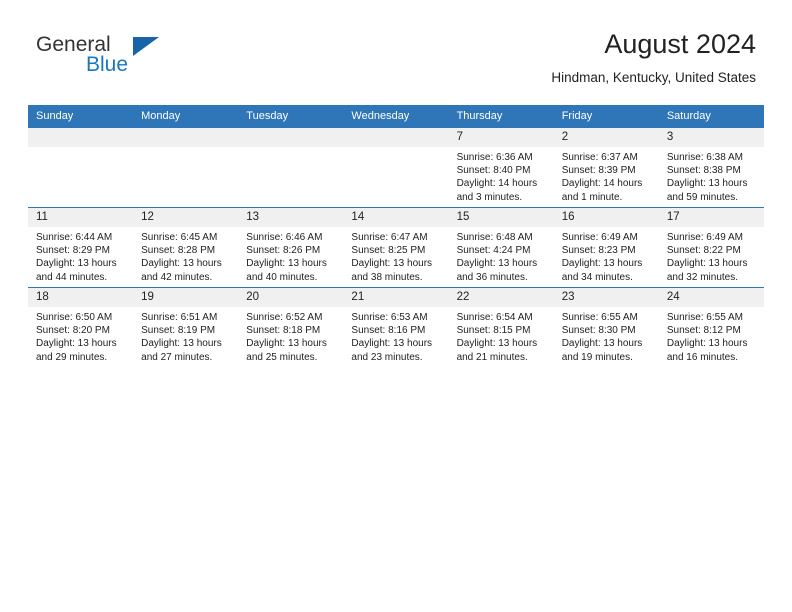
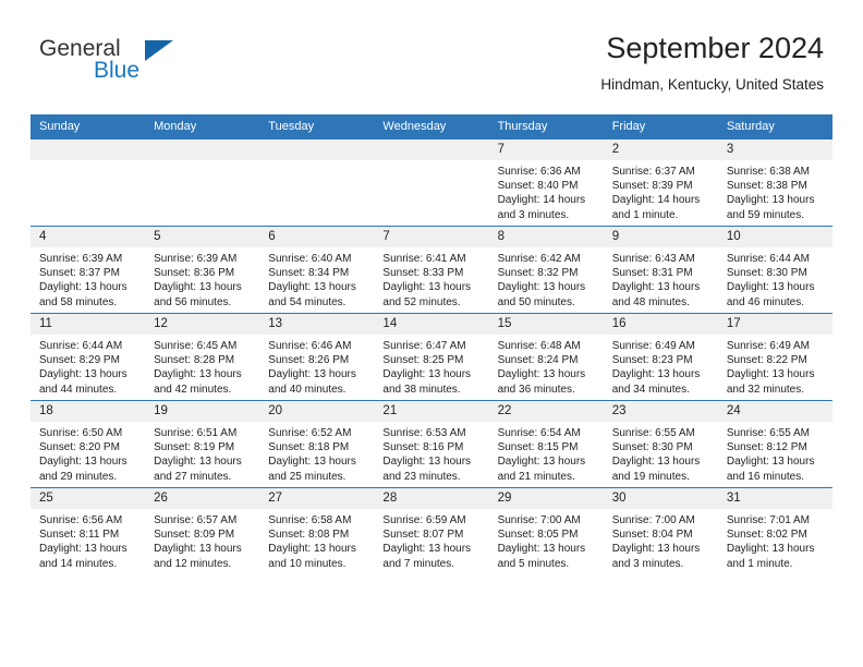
  General
  Blue
- August 2024
+ September 2024
  Hindman, Kentucky, United States
  Sunday	Monday	Tuesday	Wednesday	Thursday	Friday	Saturday
  				7Sunrise: 6:36 AMSunset: 8:40 PMDaylight: 14 hoursand 3 minutes.	2Sunrise: 6:37 AMSunset: 8:39 PMDaylight: 14 hoursand 1 minute.	3Sunrise: 6:38 AMSunset: 8:38 PMDaylight: 13 hoursand 59 minutes.
+ 4Sunrise: 6:39 AMSunset: 8:37 PMDaylight: 13 hoursand 58 minutes.	5Sunrise: 6:39 AMSunset: 8:36 PMDaylight: 13 hoursand 56 minutes.	6Sunrise: 6:40 AMSunset: 8:34 PMDaylight: 13 hoursand 54 minutes.	7Sunrise: 6:41 AMSunset: 8:33 PMDaylight: 13 hoursand 52 minutes.	8Sunrise: 6:42 AMSunset: 8:32 PMDaylight: 13 hoursand 50 minutes.	9Sunrise: 6:43 AMSunset: 8:31 PMDaylight: 13 hoursand 48 minutes.	10Sunrise: 6:44 AMSunset: 8:30 PMDaylight: 13 hoursand 46 minutes.
- 11Sunrise: 6:44 AMSunset: 8:29 PMDaylight: 13 hoursand 44 minutes.	12Sunrise: 6:45 AMSunset: 8:28 PMDaylight: 13 hoursand 42 minutes.	13Sunrise: 6:46 AMSunset: 8:26 PMDaylight: 13 hoursand 40 minutes.	14Sunrise: 6:47 AMSunset: 8:25 PMDaylight: 13 hoursand 38 minutes.	15Sunrise: 6:48 AMSunset: 4:24 PMDaylight: 13 hoursand 36 minutes.	16Sunrise: 6:49 AMSunset: 8:23 PMDaylight: 13 hoursand 34 minutes.	17Sunrise: 6:49 AMSunset: 8:22 PMDaylight: 13 hoursand 32 minutes.
+ 11Sunrise: 6:44 AMSunset: 8:29 PMDaylight: 13 hoursand 44 minutes.	12Sunrise: 6:45 AMSunset: 8:28 PMDaylight: 13 hoursand 42 minutes.	13Sunrise: 6:46 AMSunset: 8:26 PMDaylight: 13 hoursand 40 minutes.	14Sunrise: 6:47 AMSunset: 8:25 PMDaylight: 13 hoursand 38 minutes.	15Sunrise: 6:48 AMSunset: 8:24 PMDaylight: 13 hoursand 36 minutes.	16Sunrise: 6:49 AMSunset: 8:23 PMDaylight: 13 hoursand 34 minutes.	17Sunrise: 6:49 AMSunset: 8:22 PMDaylight: 13 hoursand 32 minutes.
  18Sunrise: 6:50 AMSunset: 8:20 PMDaylight: 13 hoursand 29 minutes.	19Sunrise: 6:51 AMSunset: 8:19 PMDaylight: 13 hoursand 27 minutes.	20Sunrise: 6:52 AMSunset: 8:18 PMDaylight: 13 hoursand 25 minutes.	21Sunrise: 6:53 AMSunset: 8:16 PMDaylight: 13 hoursand 23 minutes.	22Sunrise: 6:54 AMSunset: 8:15 PMDaylight: 13 hoursand 21 minutes.	23Sunrise: 6:55 AMSunset: 8:30 PMDaylight: 13 hoursand 19 minutes.	24Sunrise: 6:55 AMSunset: 8:12 PMDaylight: 13 hoursand 16 minutes.
+ 25Sunrise: 6:56 AMSunset: 8:11 PMDaylight: 13 hoursand 14 minutes.	26Sunrise: 6:57 AMSunset: 8:09 PMDaylight: 13 hoursand 12 minutes.	27Sunrise: 6:58 AMSunset: 8:08 PMDaylight: 13 hoursand 10 minutes.	28Sunrise: 6:59 AMSunset: 8:07 PMDaylight: 13 hoursand 7 minutes.	29Sunrise: 7:00 AMSunset: 8:05 PMDaylight: 13 hoursand 5 minutes.	30Sunrise: 7:00 AMSunset: 8:04 PMDaylight: 13 hoursand 3 minutes.	31Sunrise: 7:01 AMSunset: 8:02 PMDaylight: 13 hoursand 1 minute.
